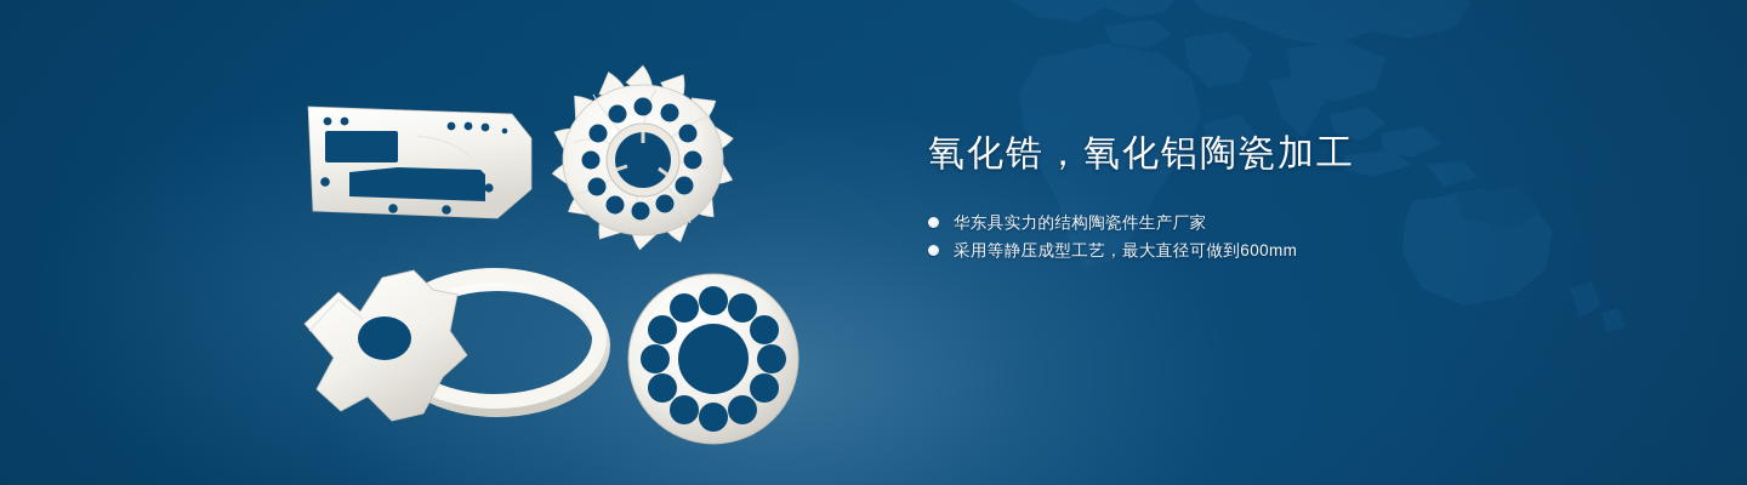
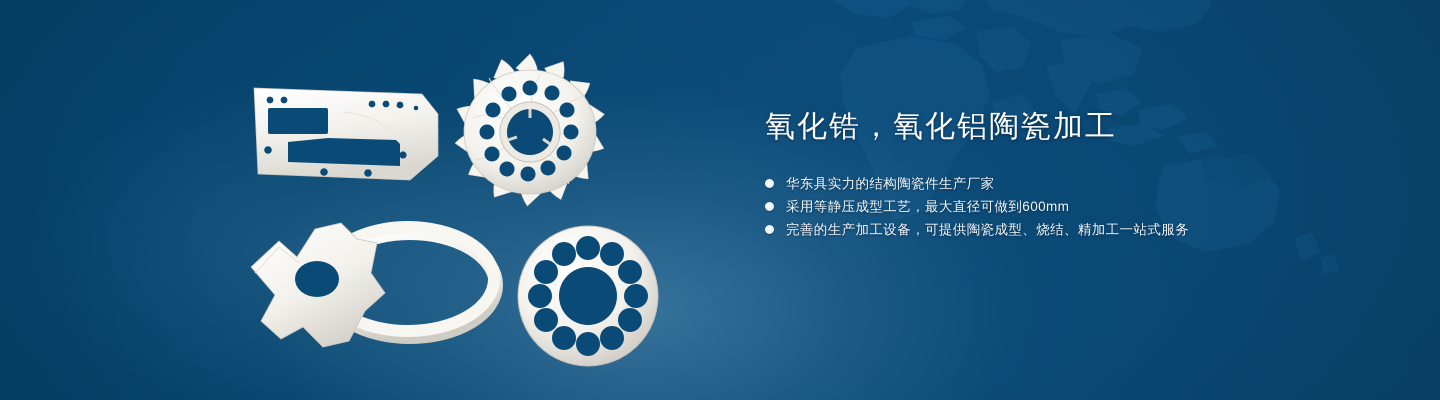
  氧化锆，氧化铝陶瓷加工
  华东具实力的结构陶瓷件生产厂家
  采用等静压成型工艺，最大直径可做到600mm
+ 完善的生产加工设备，可提供陶瓷成型、烧结、精加工一站式服务
